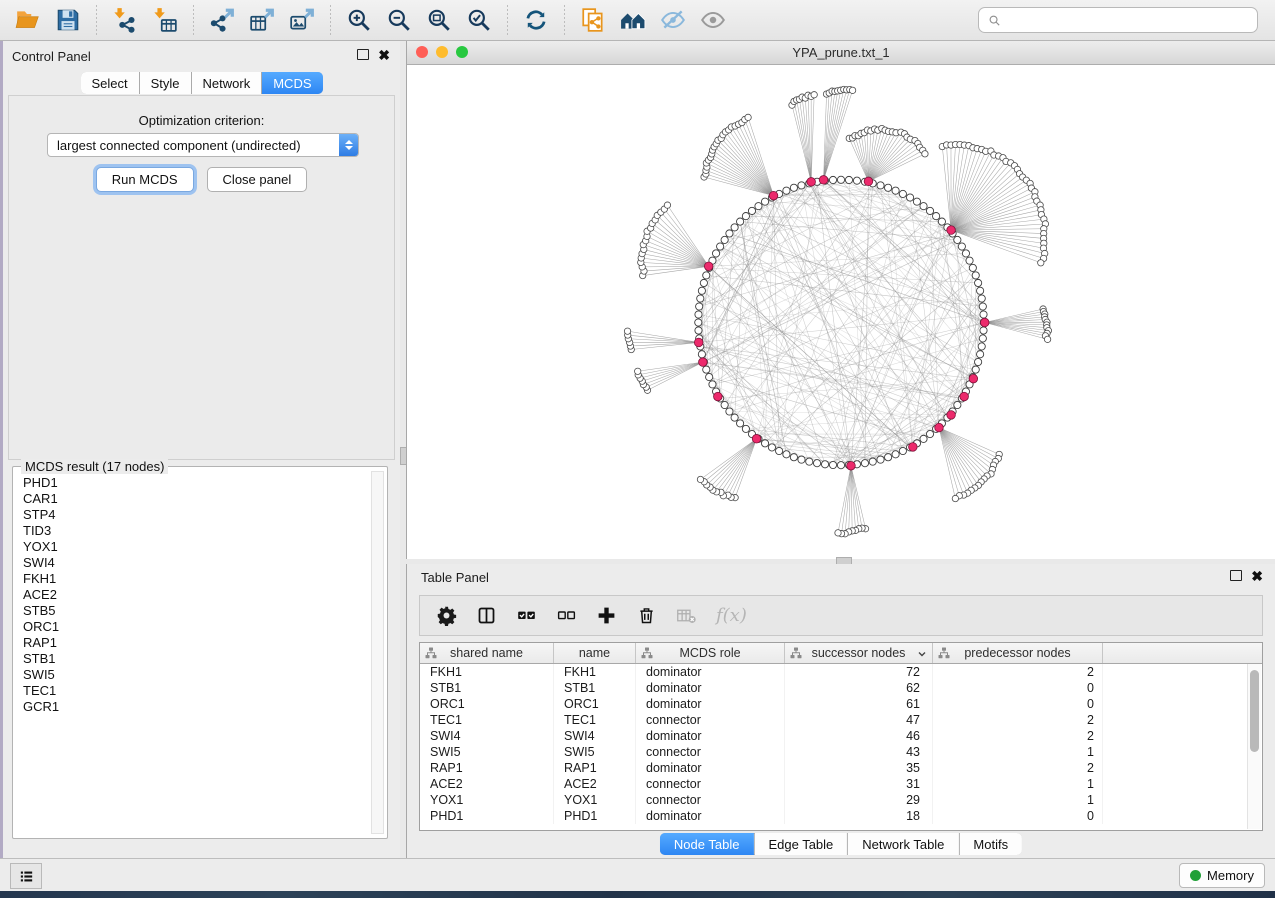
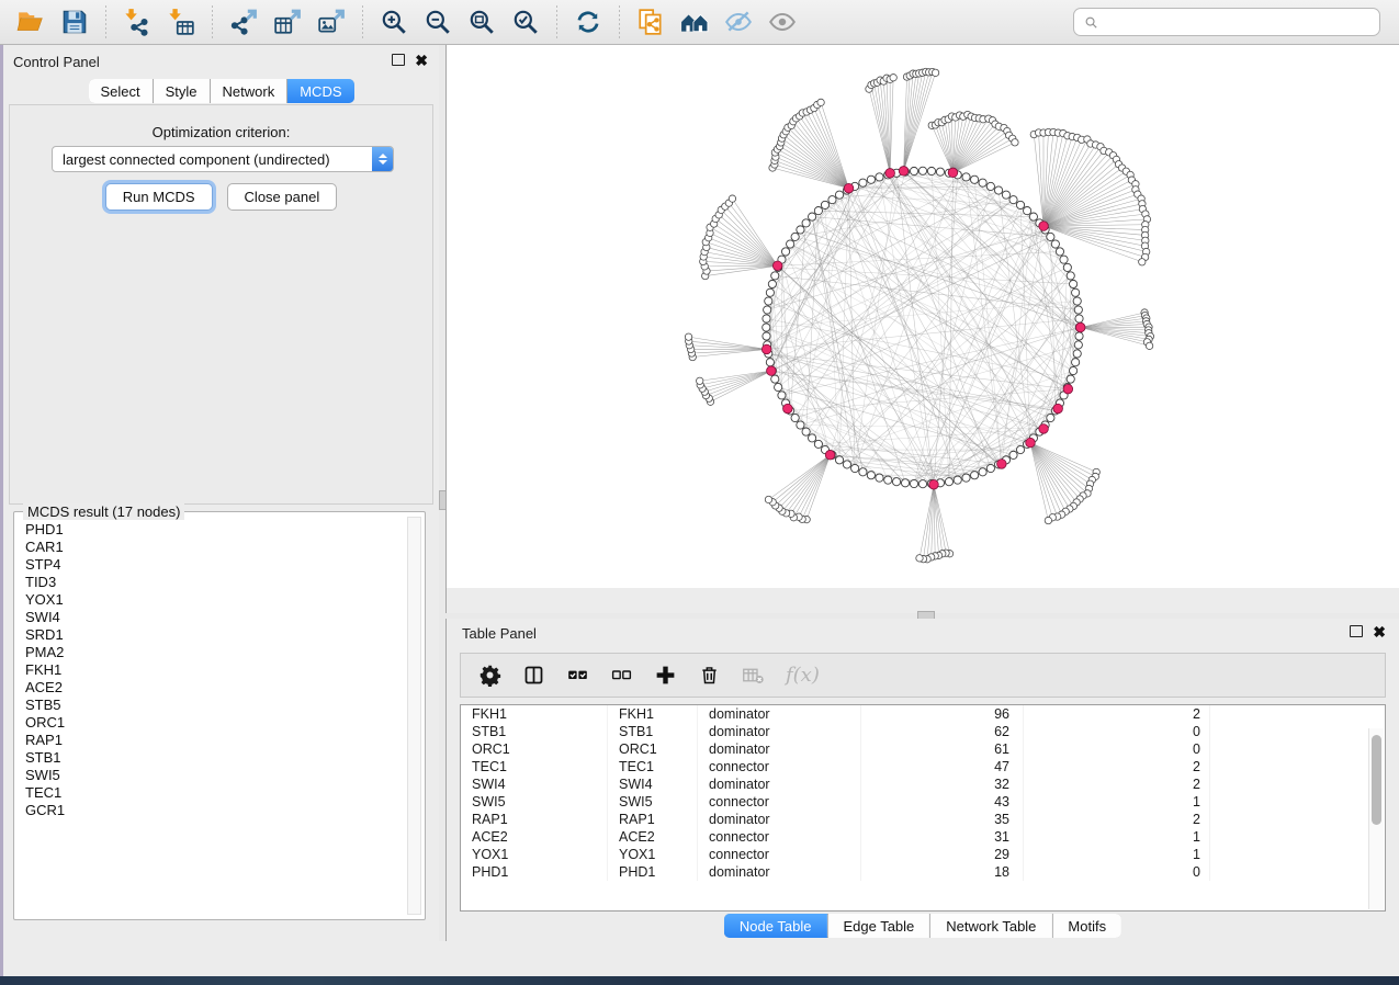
  Control Panel
  ✖
  Select
  Style
  Network
  MCDS
  Optimization criterion:
  largest connected component (undirected)
  Run MCDS
  Close panel
  MCDS result (17 nodes)
  PHD1
  CAR1
  STP4
  TID3
  YOX1
  SWI4
+ SRD1
+ PMA2
  FKH1
  ACE2
  STB5
  ORC1
  RAP1
  STB1
  SWI5
  TEC1
  GCR1
- YPA_prune.txt_1
  Table Panel
  ✖
  f(x)
- shared name
- name
- MCDS role
- successor nodes
- predecessor nodes
  FKH1
  FKH1
  dominator
- 72
+ 96
  2
  STB1
  STB1
  dominator
  62
  0
  ORC1
  ORC1
  dominator
  61
  0
  TEC1
  TEC1
  connector
  47
  2
  SWI4
  SWI4
  dominator
- 46
+ 32
  2
  SWI5
  SWI5
  connector
  43
  1
  RAP1
  RAP1
  dominator
  35
  2
  ACE2
  ACE2
  connector
  31
  1
  YOX1
  YOX1
  connector
  29
  1
  PHD1
  PHD1
  dominator
  18
  0
  Node Table
  Edge Table
  Network Table
  Motifs
- Memory
